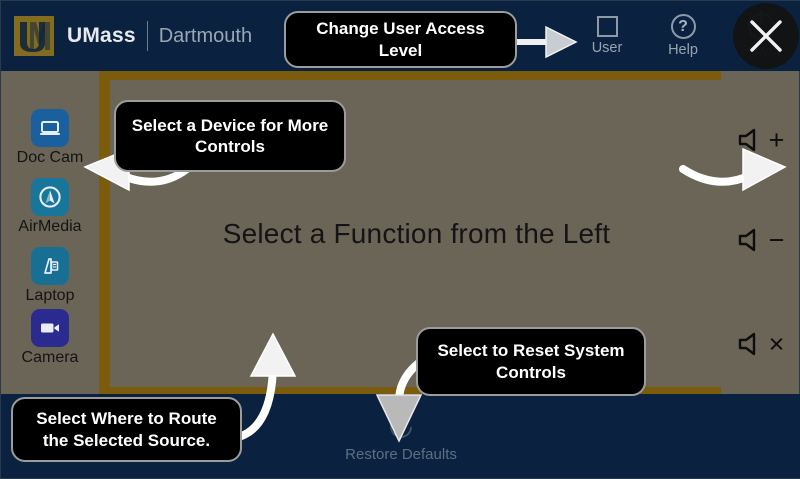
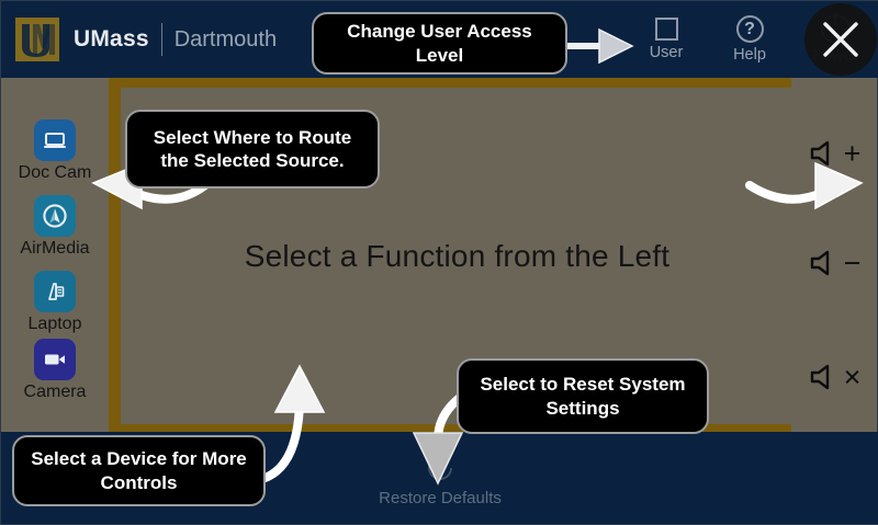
  UMass
  Dartmouth
  User
  ?
  Help
  Doc Cam
  AirMedia
  Laptop
  Camera
  Select a Function from the Left
  +
  −
  ×
  Restore Defaults
  Change User Access Level
- Select a Device for More Controls
+ Select Where to Route the Selected Source.
- Select to Reset System Controls
+ Select to Reset System Settings
- Select Where to Route the Selected Source.
+ Select a Device for More Controls
